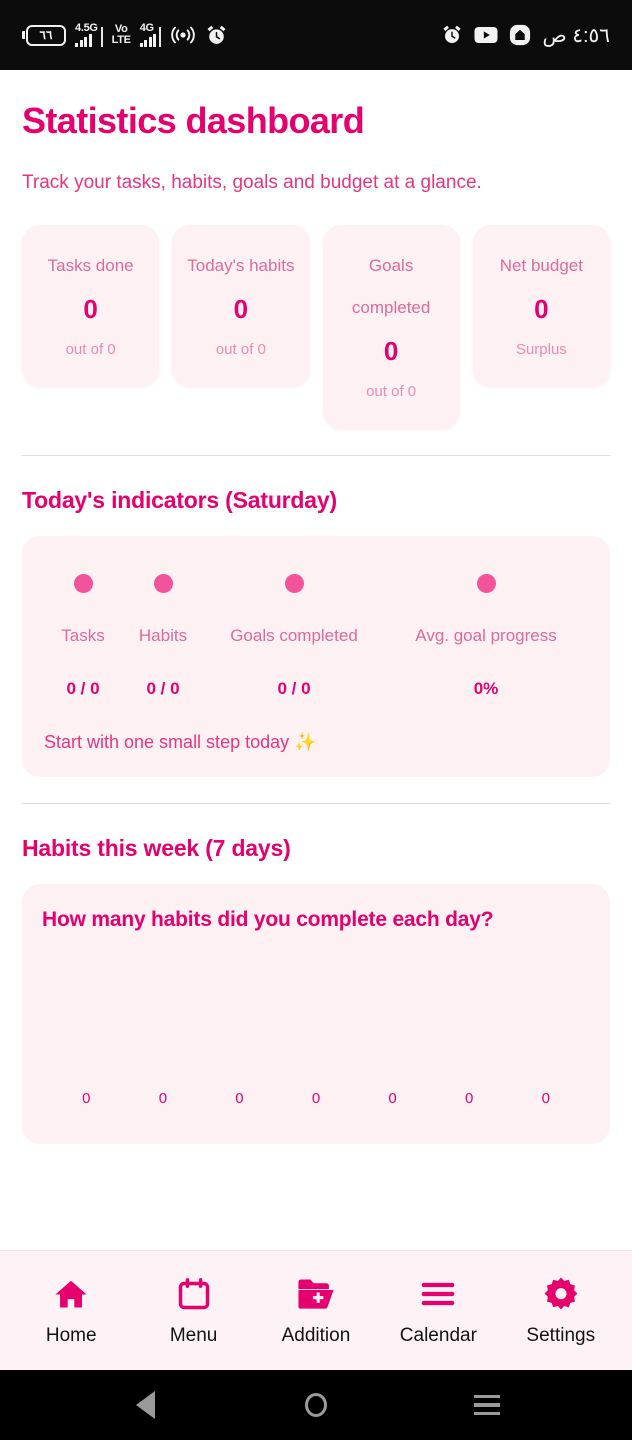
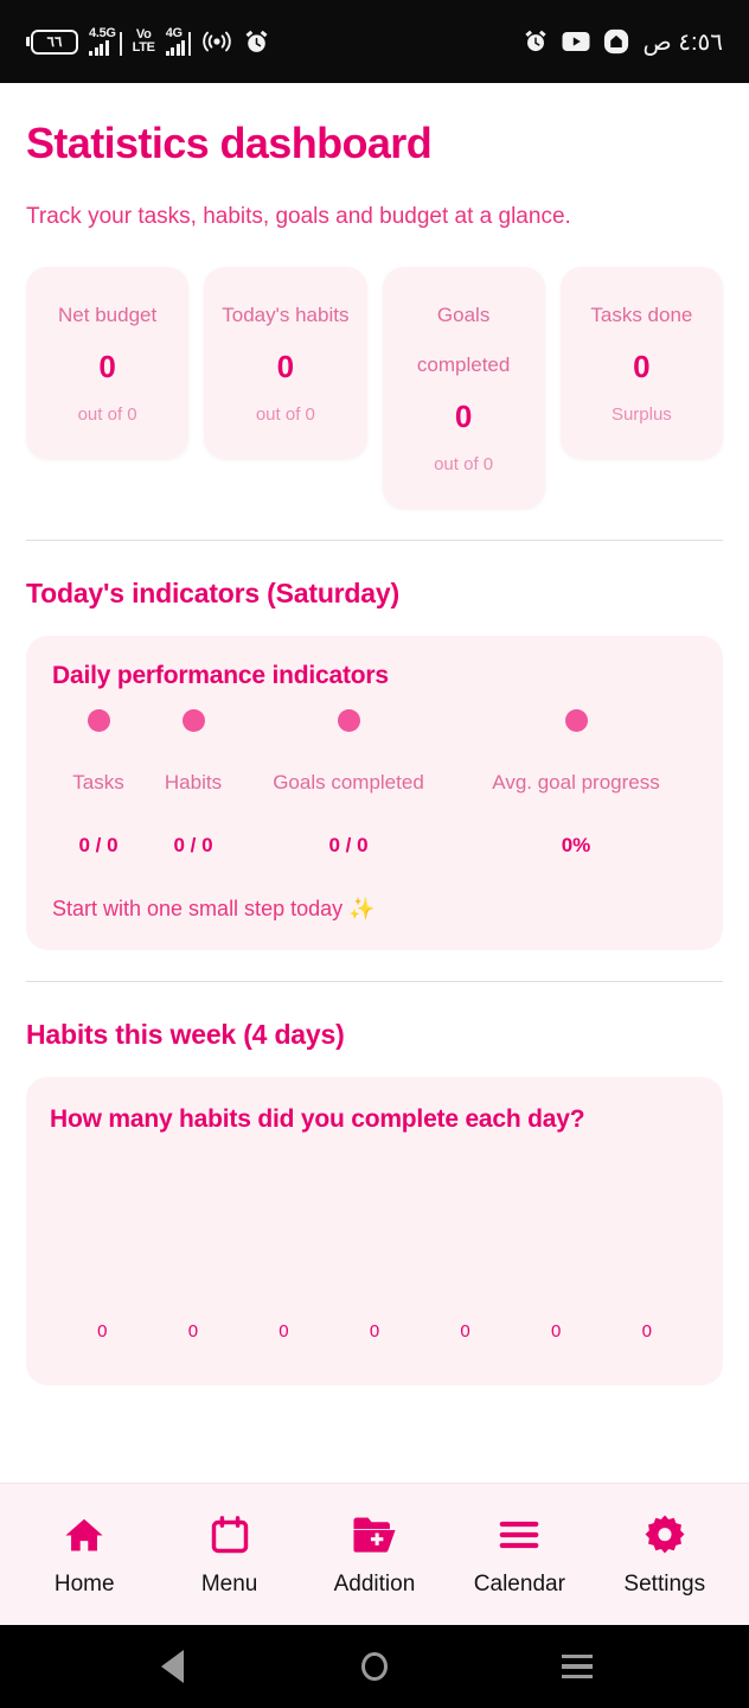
  ٦٦
  4.5G
  Vo
  LTE
  4G
  ٤:٥٦ ص
  Statistics dashboard
  Track your tasks, habits, goals and budget at a glance.
- Tasks done
+ Net budget
  0
  out of 0
  Today's habits
  0
  out of 0
  Goals completed
  0
  out of 0
- Net budget
+ Tasks done
  0
  Surplus
  Today's indicators (Saturday)
+ Daily performance indicators
  Tasks
  Habits
  Goals completed
  Avg. goal progress
  0 / 0
  0 / 0
  0 / 0
  0%
  Start with one small step today ✨
- Habits this week (7 days)
+ Habits this week (4 days)
  How many habits did you complete each day?
  0
  0
  0
  0
  0
  0
  0
  Home
  Menu
  Addition
  Calendar
  Settings
